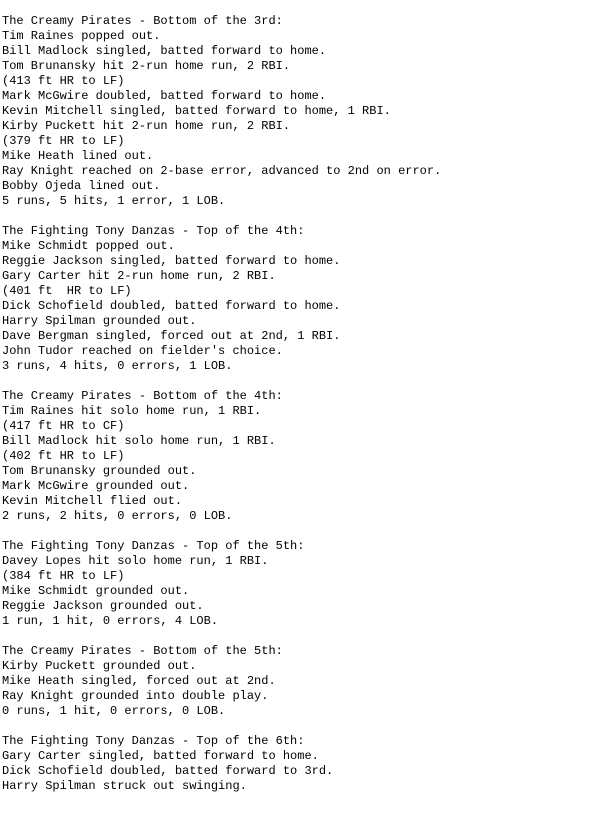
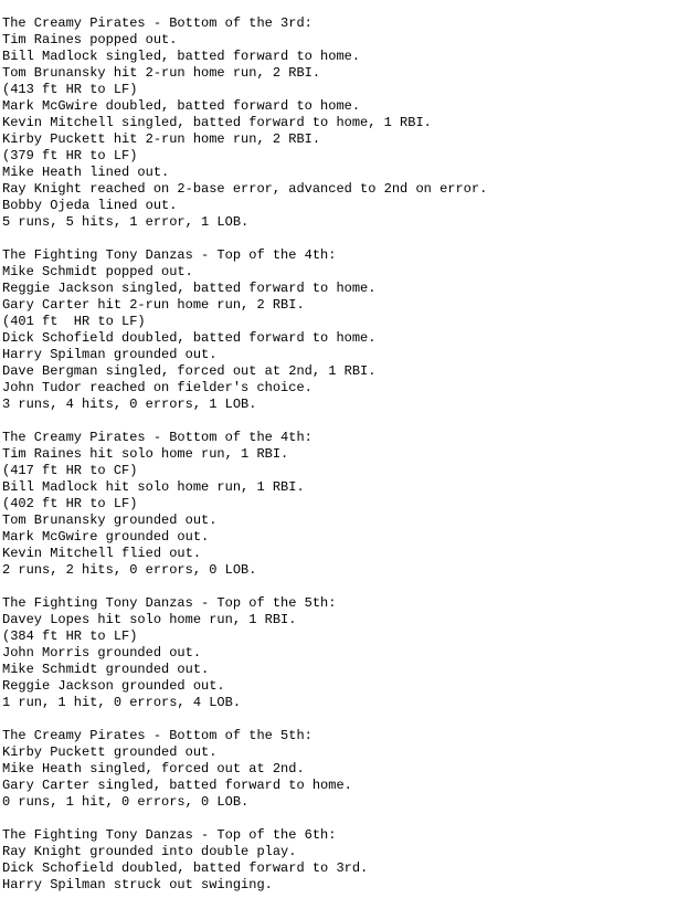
  The Creamy Pirates - Bottom of the 3rd:
  Tim Raines popped out.
  Bill Madlock singled, batted forward to home.
  Tom Brunansky hit 2-run home run, 2 RBI.
  (413 ft HR to LF)
  Mark McGwire doubled, batted forward to home.
  Kevin Mitchell singled, batted forward to home, 1 RBI.
  Kirby Puckett hit 2-run home run, 2 RBI.
  (379 ft HR to LF)
  Mike Heath lined out.
  Ray Knight reached on 2-base error, advanced to 2nd on error.
  Bobby Ojeda lined out.
  5 runs, 5 hits, 1 error, 1 LOB.
  The Fighting Tony Danzas - Top of the 4th:
  Mike Schmidt popped out.
  Reggie Jackson singled, batted forward to home.
  Gary Carter hit 2-run home run, 2 RBI.
  (401 ft HR to LF)
  Dick Schofield doubled, batted forward to home.
  Harry Spilman grounded out.
  Dave Bergman singled, forced out at 2nd, 1 RBI.
  John Tudor reached on fielder's choice.
  3 runs, 4 hits, 0 errors, 1 LOB.
  The Creamy Pirates - Bottom of the 4th:
  Tim Raines hit solo home run, 1 RBI.
  (417 ft HR to CF)
  Bill Madlock hit solo home run, 1 RBI.
  (402 ft HR to LF)
  Tom Brunansky grounded out.
  Mark McGwire grounded out.
  Kevin Mitchell flied out.
  2 runs, 2 hits, 0 errors, 0 LOB.
  The Fighting Tony Danzas - Top of the 5th:
  Davey Lopes hit solo home run, 1 RBI.
  (384 ft HR to LF)
+ John Morris grounded out.
  Mike Schmidt grounded out.
  Reggie Jackson grounded out.
  1 run, 1 hit, 0 errors, 4 LOB.
  The Creamy Pirates - Bottom of the 5th:
  Kirby Puckett grounded out.
  Mike Heath singled, forced out at 2nd.
- Ray Knight grounded into double play.
+ Gary Carter singled, batted forward to home.
  0 runs, 1 hit, 0 errors, 0 LOB.
  The Fighting Tony Danzas - Top of the 6th:
- Gary Carter singled, batted forward to home.
+ Ray Knight grounded into double play.
  Dick Schofield doubled, batted forward to 3rd.
  Harry Spilman struck out swinging.
